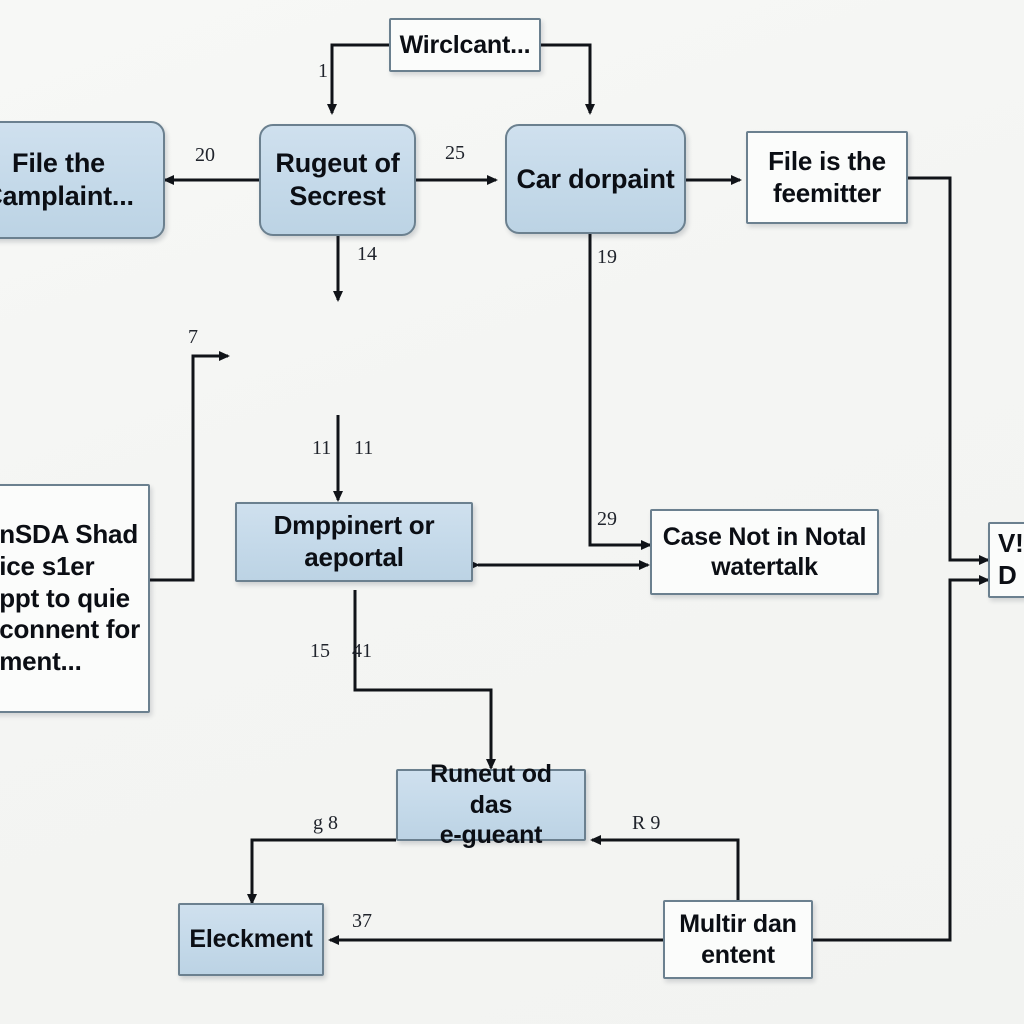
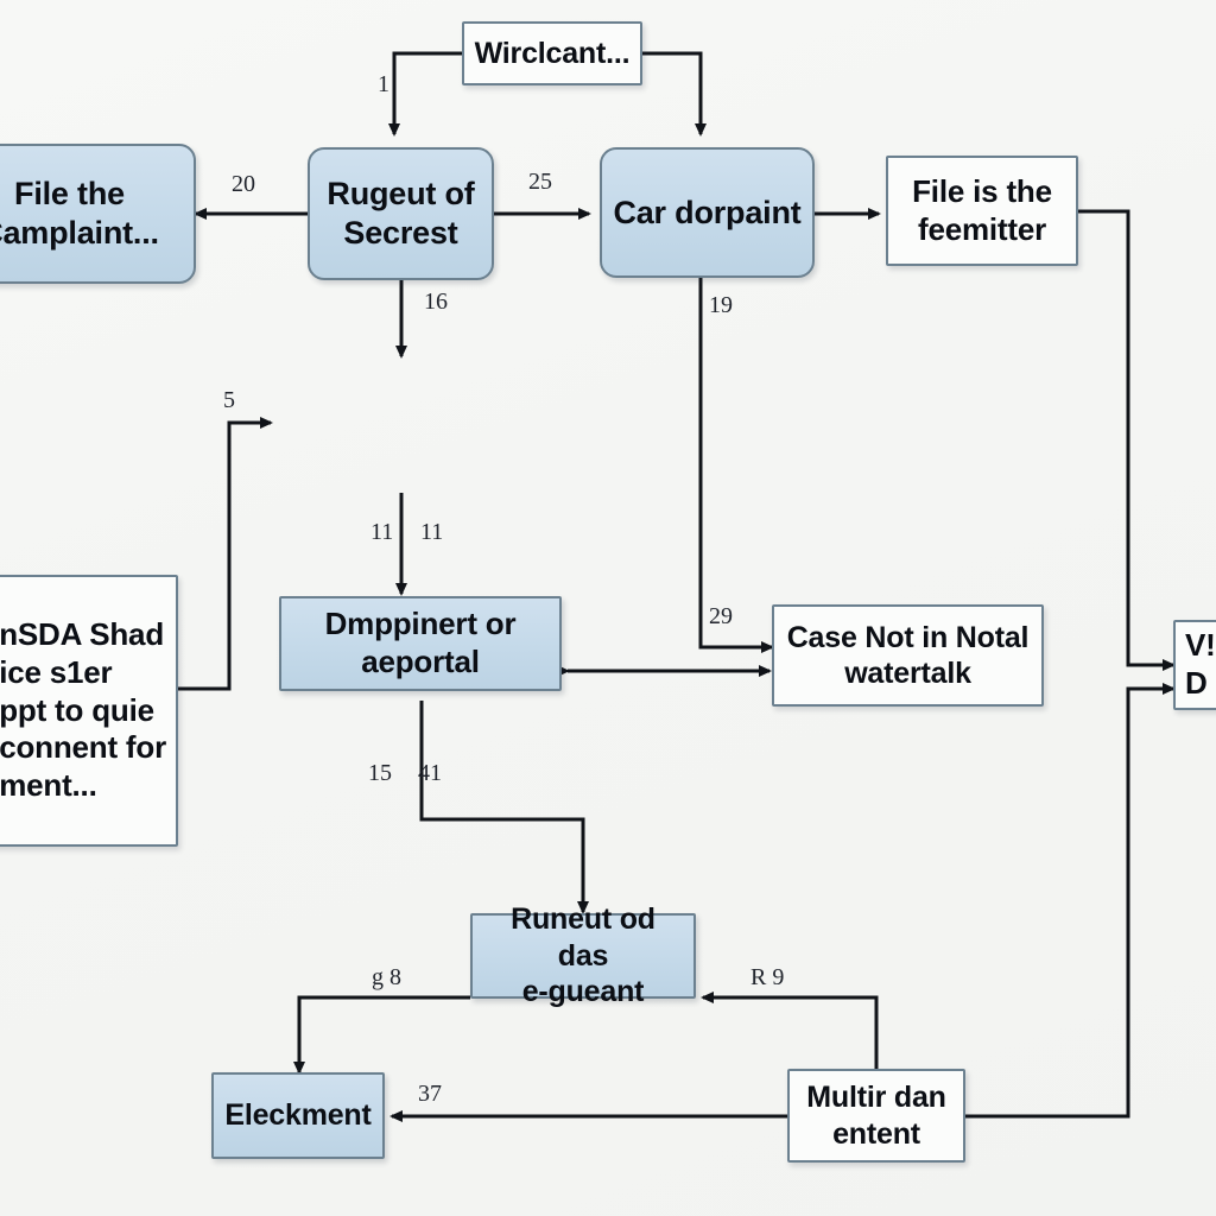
  Wirclcant...
  File the
  amplaint...
  Rugeut of
  Secrest
  Car dorpaint
  File is the
  feemitter
  nSDA Shad
  ice s1er
  ppt to quie
  connent for
  ment...
  Dmppinert or aeportal
  Case Not in Notal
  watertalk
  V!
  D
  Runeut od das
  e-gueant
  Eleckment
  Multir dan
  entent
  20
  25
  1
- 14
+ 16
  19
- 7
+ 5
  11
  11
  29
  15
  41
  g 8
  R 9
  37
